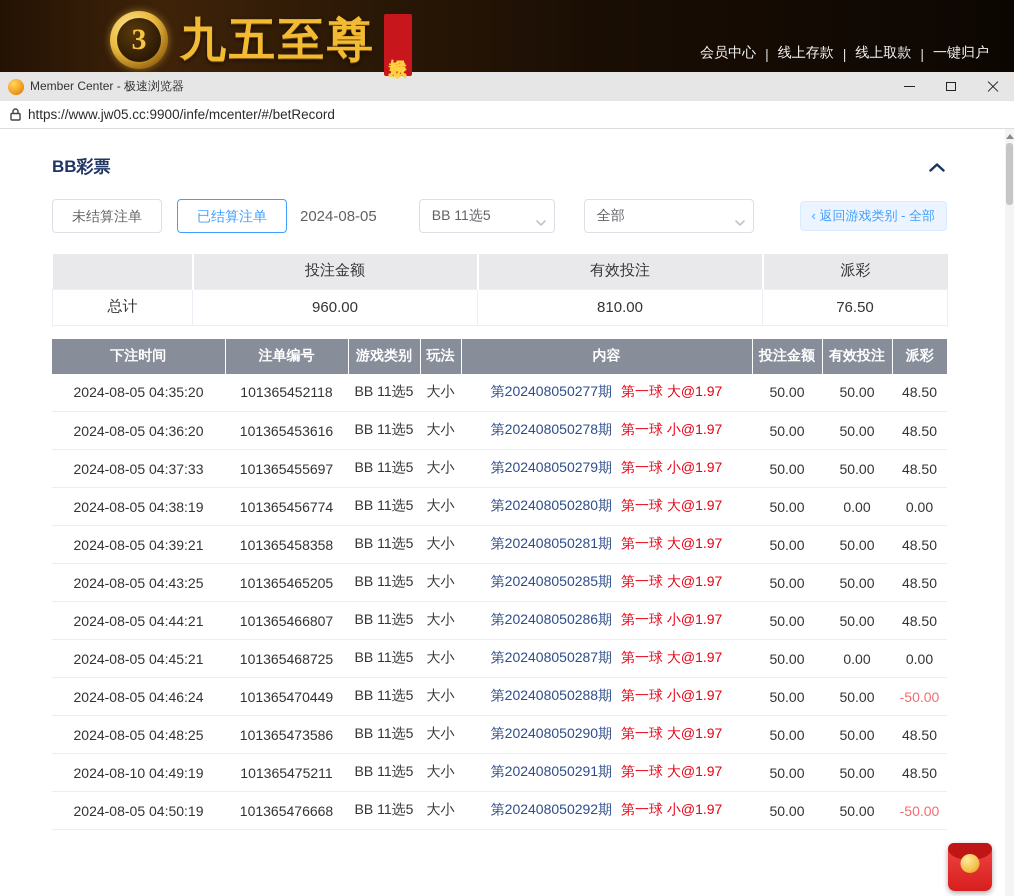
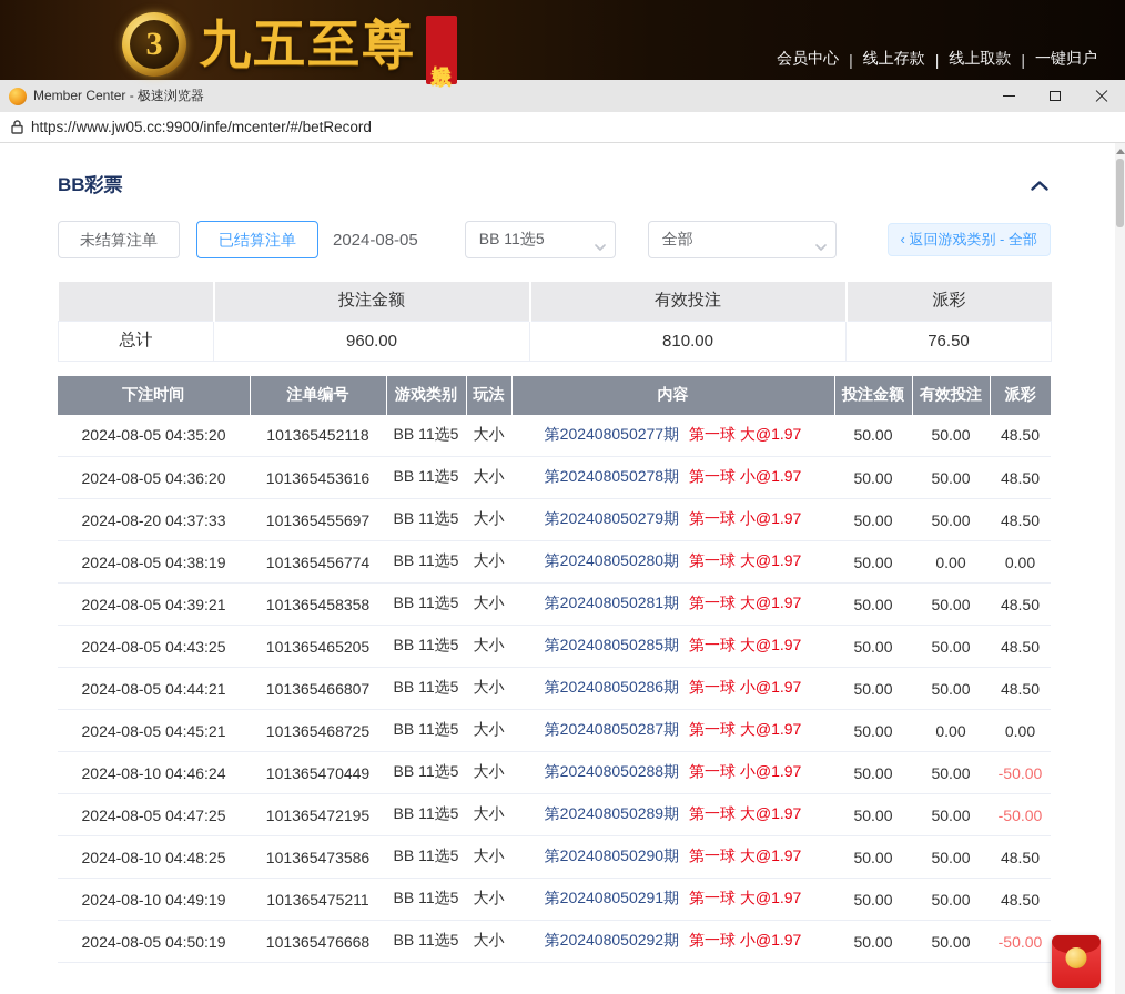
  3
  九五至尊
  会员中心
  |
  线上存款
  |
  线上取款
  |
  一键归户
  Member Center - 极速浏览器
  https://www.jw05.cc:9900/infe/mcenter/#/betRecord
  BB彩票
  未结算注单
  已结算注单
  2024-08-05
  BB 11选5
  全部
  ‹ 返回游戏类别 - 全部
  	投注金额	有效投注	派彩
  总计	960.00	810.00	76.50
  下注时间	注单编号	游戏类别	玩法	内容	投注金额	有效投注	派彩
  2024-08-05 04:35:20	101365452118	BB 11选5	大小	第202408050277期 第一球 大@1.97	50.00	50.00	48.50
  2024-08-05 04:36:20	101365453616	BB 11选5	大小	第202408050278期 第一球 小@1.97	50.00	50.00	48.50
- 2024-08-05 04:37:33	101365455697	BB 11选5	大小	第202408050279期 第一球 小@1.97	50.00	50.00	48.50
+ 2024-08-20 04:37:33	101365455697	BB 11选5	大小	第202408050279期 第一球 小@1.97	50.00	50.00	48.50
  2024-08-05 04:38:19	101365456774	BB 11选5	大小	第202408050280期 第一球 大@1.97	50.00	0.00	0.00
  2024-08-05 04:39:21	101365458358	BB 11选5	大小	第202408050281期 第一球 大@1.97	50.00	50.00	48.50
  2024-08-05 04:43:25	101365465205	BB 11选5	大小	第202408050285期 第一球 大@1.97	50.00	50.00	48.50
  2024-08-05 04:44:21	101365466807	BB 11选5	大小	第202408050286期 第一球 小@1.97	50.00	50.00	48.50
  2024-08-05 04:45:21	101365468725	BB 11选5	大小	第202408050287期 第一球 大@1.97	50.00	0.00	0.00
- 2024-08-05 04:46:24	101365470449	BB 11选5	大小	第202408050288期 第一球 小@1.97	50.00	50.00	-50.00
+ 2024-08-10 04:46:24	101365470449	BB 11选5	大小	第202408050288期 第一球 小@1.97	50.00	50.00	-50.00
+ 2024-08-05 04:47:25	101365472195	BB 11选5	大小	第202408050289期 第一球 大@1.97	50.00	50.00	-50.00
- 2024-08-05 04:48:25	101365473586	BB 11选5	大小	第202408050290期 第一球 大@1.97	50.00	50.00	48.50
+ 2024-08-10 04:48:25	101365473586	BB 11选5	大小	第202408050290期 第一球 大@1.97	50.00	50.00	48.50
  2024-08-10 04:49:19	101365475211	BB 11选5	大小	第202408050291期 第一球 大@1.97	50.00	50.00	48.50
  2024-08-05 04:50:19	101365476668	BB 11选5	大小	第202408050292期 第一球 小@1.97	50.00	50.00	-50.00
